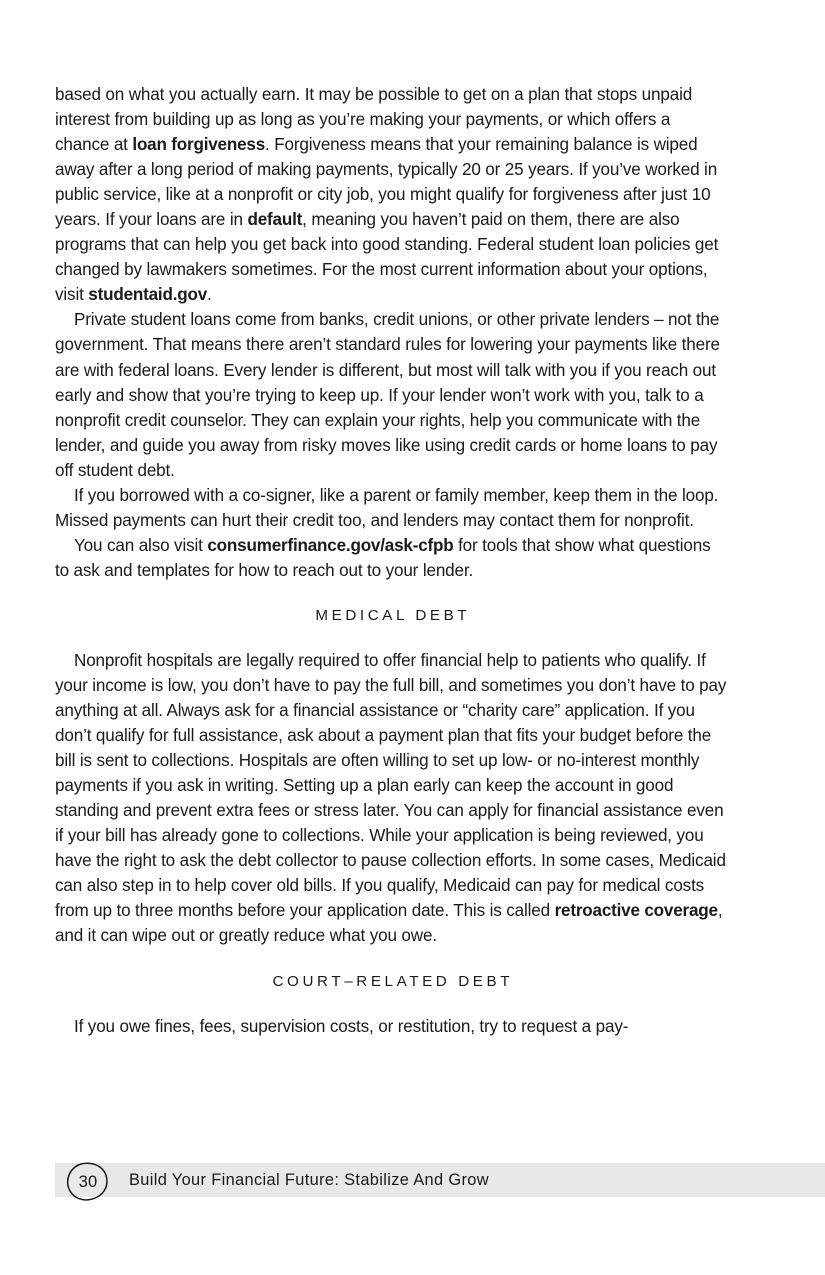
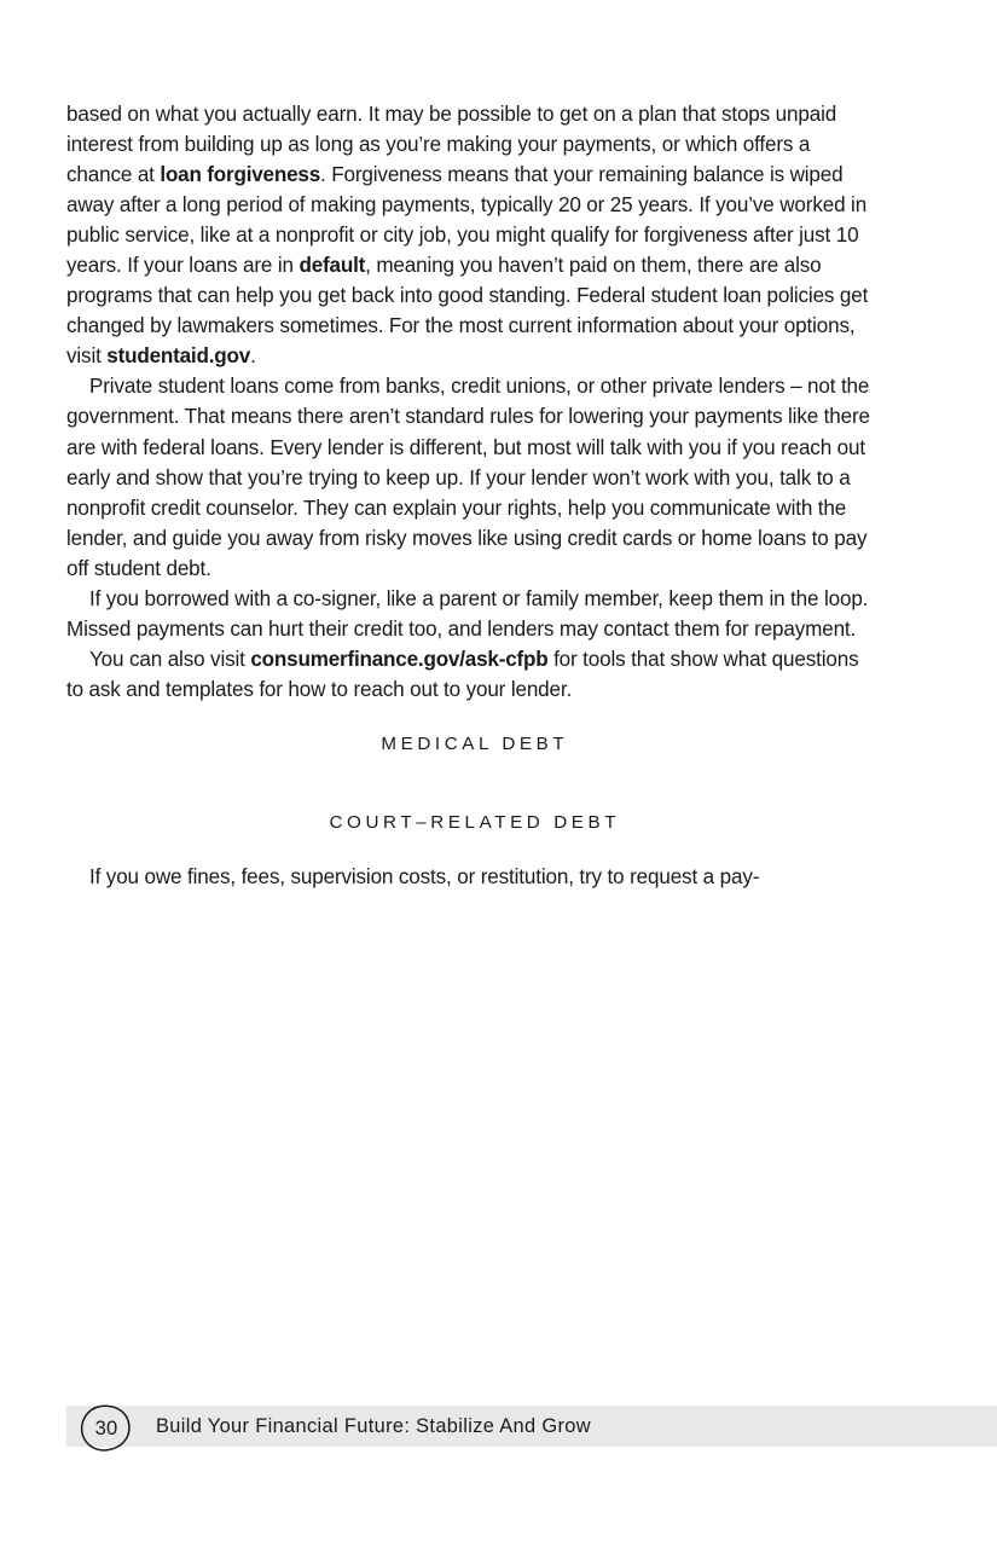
  based on what you actually earn. It may be possible to get on a plan that stops unpaid interest from building up as long as you’re making your payments, or which offers a chance at loan forgiveness. Forgiveness means that your remaining balance is wiped away after a long period of making payments, typically 20 or 25 years. If you’ve worked in public service, like at a nonprofit or city job, you might qualify for forgiveness after just 10 years. If your loans are in default, meaning you haven’t paid on them, there are also programs that can help you get back into good standing. Federal student loan policies get changed by lawmakers sometimes. For the most current information about your options, visit studentaid.gov.
  Private student loans come from banks, credit unions, or other private lenders – not the government. That means there aren’t standard rules for lowering your payments like there are with federal loans. Every lender is different, but most will talk with you if you reach out early and show that you’re trying to keep up. If your lender won’t work with you, talk to a nonprofit credit counselor. They can explain your rights, help you communicate with the lender, and guide you away from risky moves like using credit cards or home loans to pay off student debt.
- If you borrowed with a co-signer, like a parent or family member, keep them in the loop. Missed payments can hurt their credit too, and lenders may contact them for nonprofit.
+ If you borrowed with a co-signer, like a parent or family member, keep them in the loop. Missed payments can hurt their credit too, and lenders may contact them for repayment.
  You can also visit consumerfinance.gov/ask-cfpb for tools that show what questions to ask and templates for how to reach out to your lender.
  MEDICAL DEBT
- Nonprofit hospitals are legally required to offer financial help to patients who qualify. If your income is low, you don’t have to pay the full bill, and sometimes you don’t have to pay anything at all. Always ask for a financial assistance or “charity care” application. If you don’t qualify for full assistance, ask about a payment plan that fits your budget before the bill is sent to collections. Hospitals are often willing to set up low- or no-interest monthly payments if you ask in writing. Setting up a plan early can keep the account in good standing and prevent extra fees or stress later. You can apply for financial assistance even if your bill has already gone to collections. While your application is being reviewed, you have the right to ask the debt collector to pause collection efforts. In some cases, Medicaid can also step in to help cover old bills. If you qualify, Medicaid can pay for medical costs from up to three months before your application date. This is called retroactive coverage, and it can wipe out or greatly reduce what you owe.
  COURT–RELATED DEBT
  If you owe fines, fees, supervision costs, or restitution, try to request a pay-
  Build Your Financial Future: Stabilize And Grow
  30
